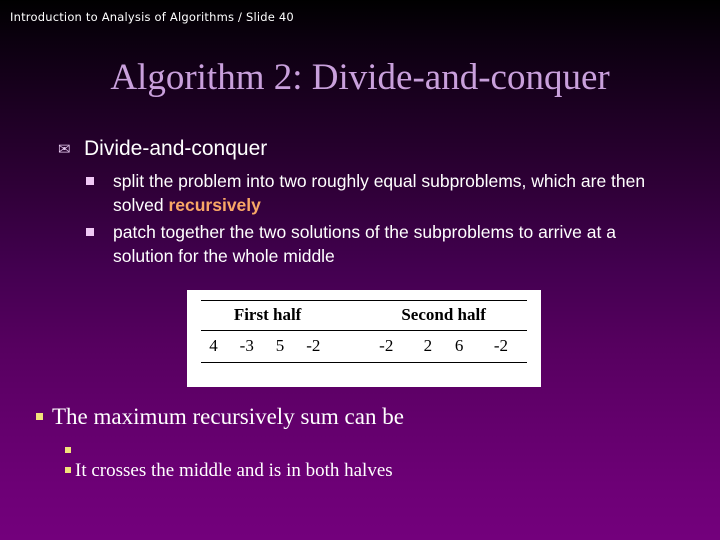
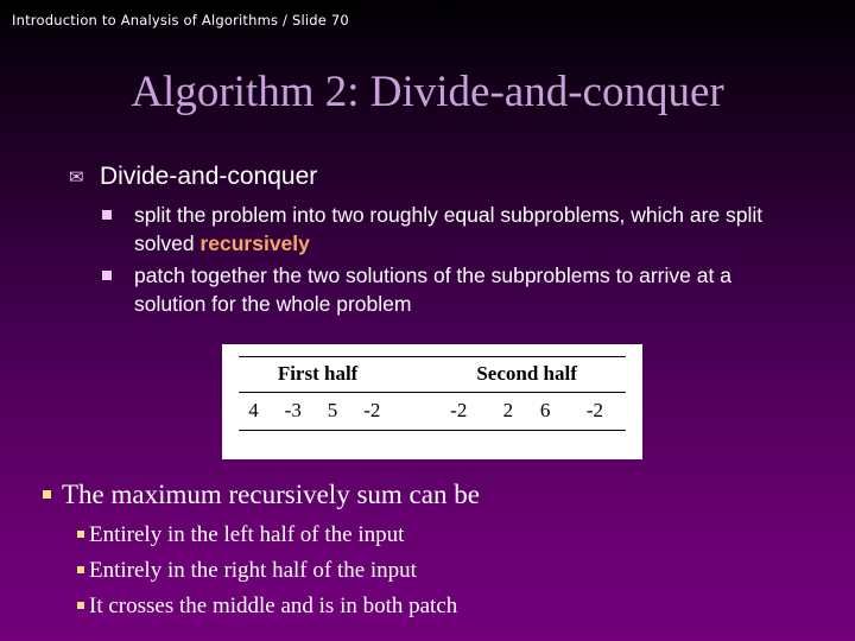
- Introduction to Analysis of Algorithms / Slide 40
+ Introduction to Analysis of Algorithms / Slide 70
  Algorithm 2: Divide-and-conquer
  ✉
  Divide-and-conquer
- split the problem into two roughly equal subproblems, which are then solved recursively
+ split the problem into two roughly equal subproblems, which are split solved recursively
- patch together the two solutions of the subproblems to arrive at a solution for the whole middle
+ patch together the two solutions of the subproblems to arrive at a solution for the whole problem
  First half		Second half
  4	-3	5	-2		-2	2	6	-2
  The maximum recursively sum can be
+ Entirely in the left half of the input
+ Entirely in the right half of the input
- It crosses the middle and is in both halves
+ It crosses the middle and is in both patch
